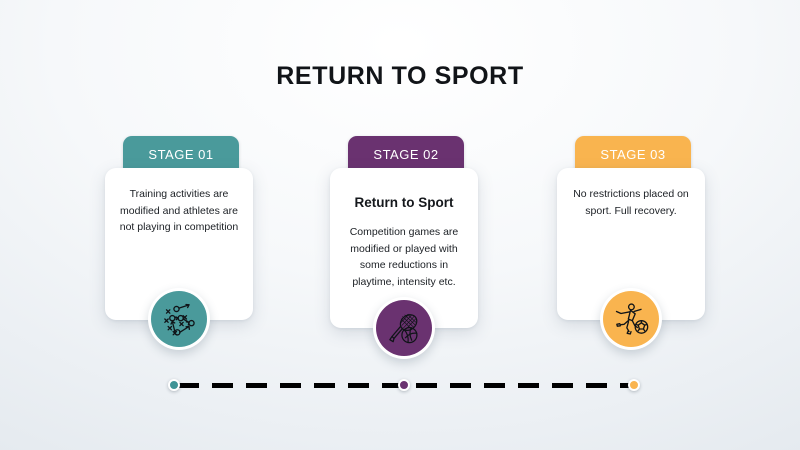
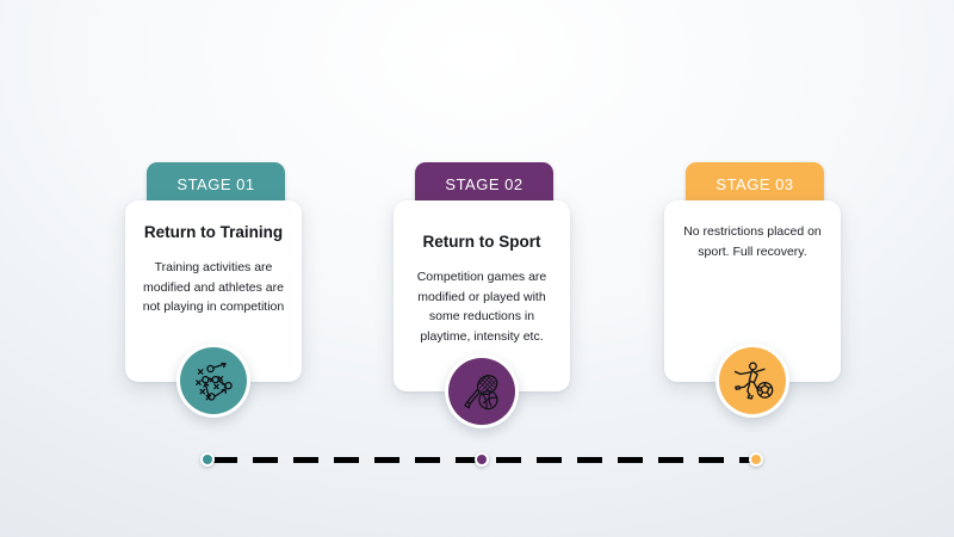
- RETURN TO SPORT
  STAGE 01
+ Return to Training
  Training activities are modified and athletes are not playing in competition
  STAGE 02
  Return to Sport
  Competition games are modified or played with some reductions in playtime, intensity etc.
  STAGE 03
  No restrictions placed on sport. Full recovery.
